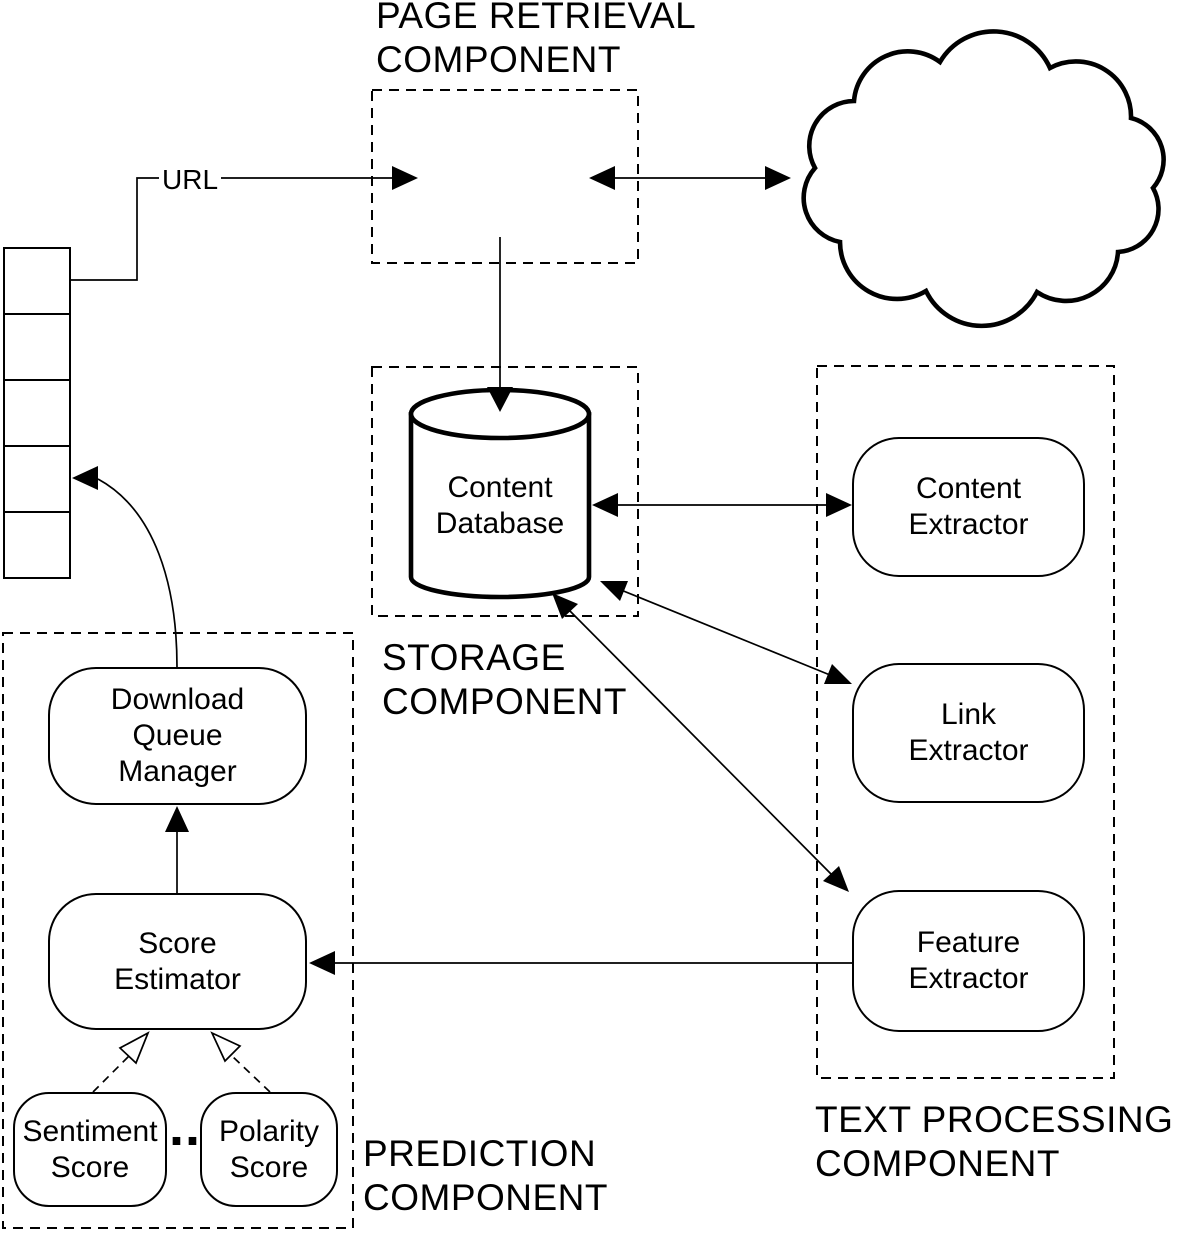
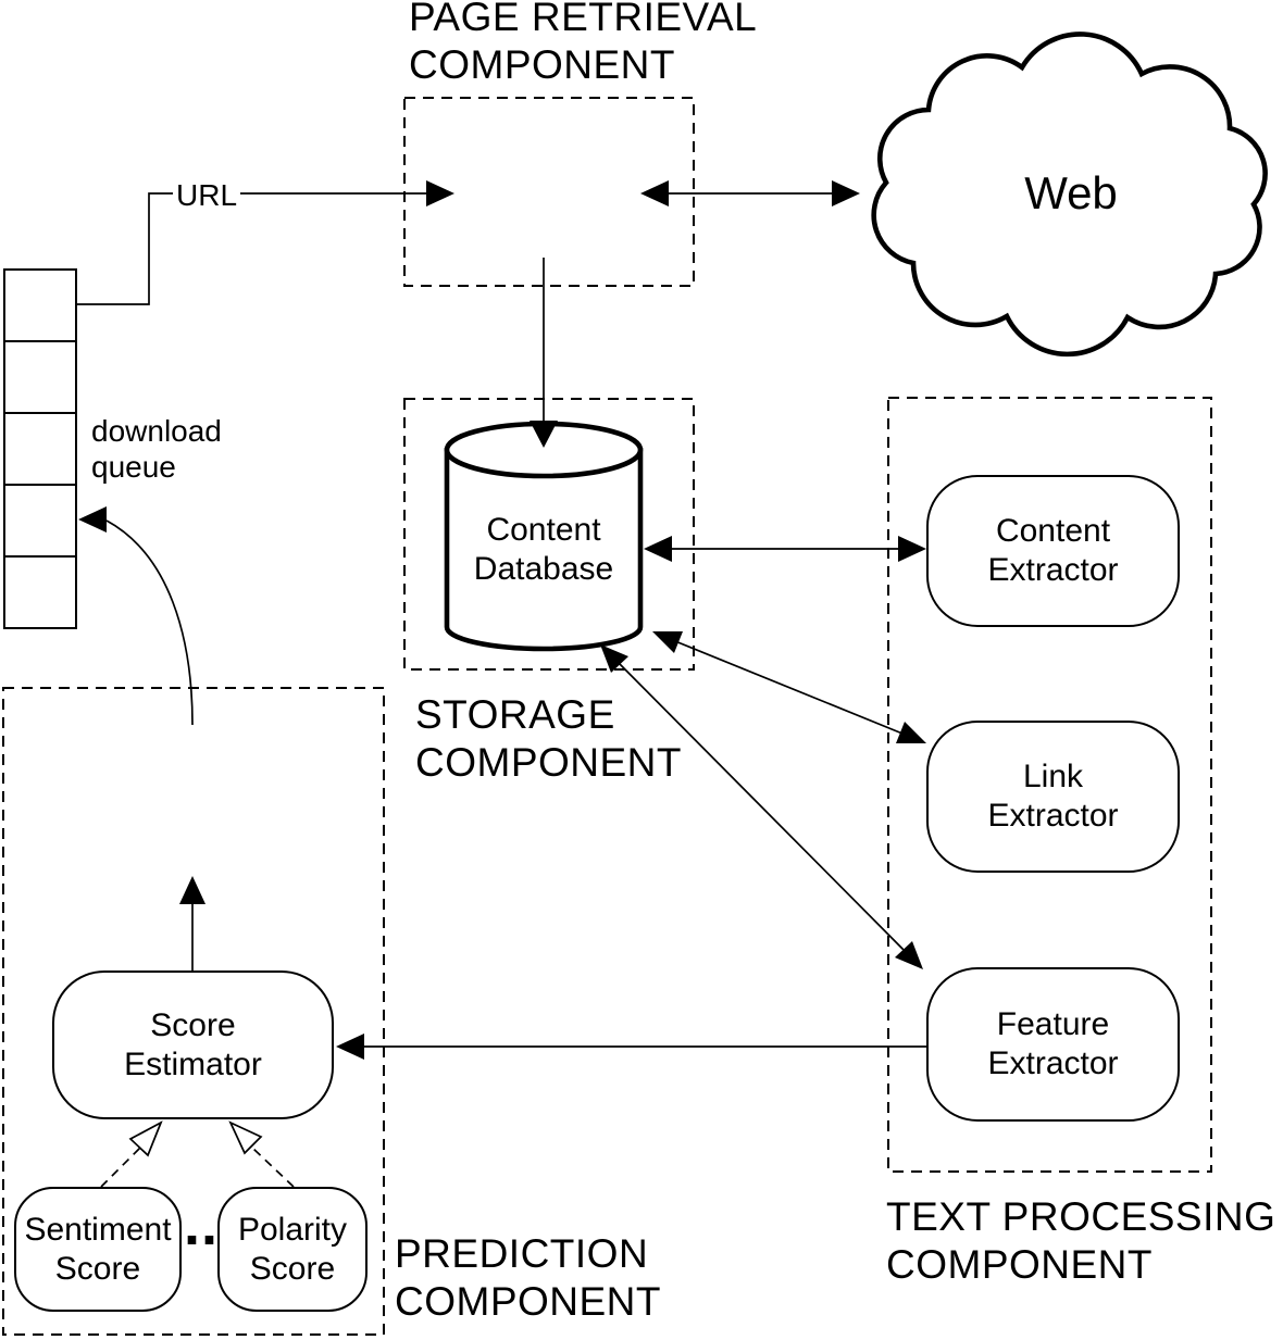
  Content
  Extractor
  Link
  Extractor
  Feature
  Extractor
- Download
- Queue
- Manager
  Score
  Estimator
  Sentiment
  Score
  Polarity
  Score
  PAGE RETRIEVAL
  COMPONENT
  STORAGE
  COMPONENT
  TEXT PROCESSING
  COMPONENT
  PREDICTION
  COMPONENT
  URL
+ download
+ queue
+ Web
  Content
  Database
  ..
